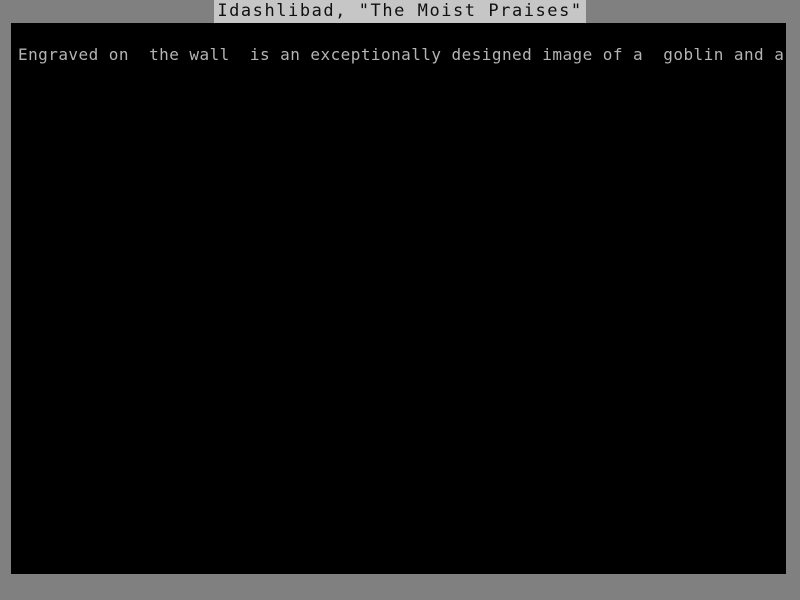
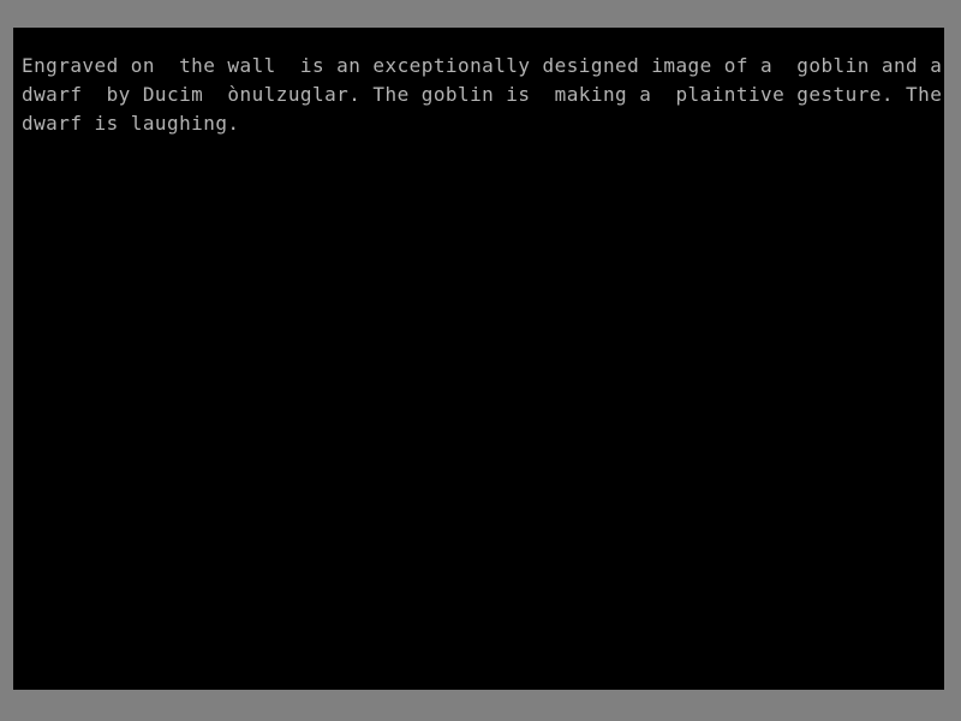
- Idashlibad, "The Moist Praises"
  Engraved on the wall is an exceptionally designed image of a goblin and a
+ dwarf by Ducim ònulzuglar. The goblin is making a plaintive gesture. The
+ dwarf is laughing.
